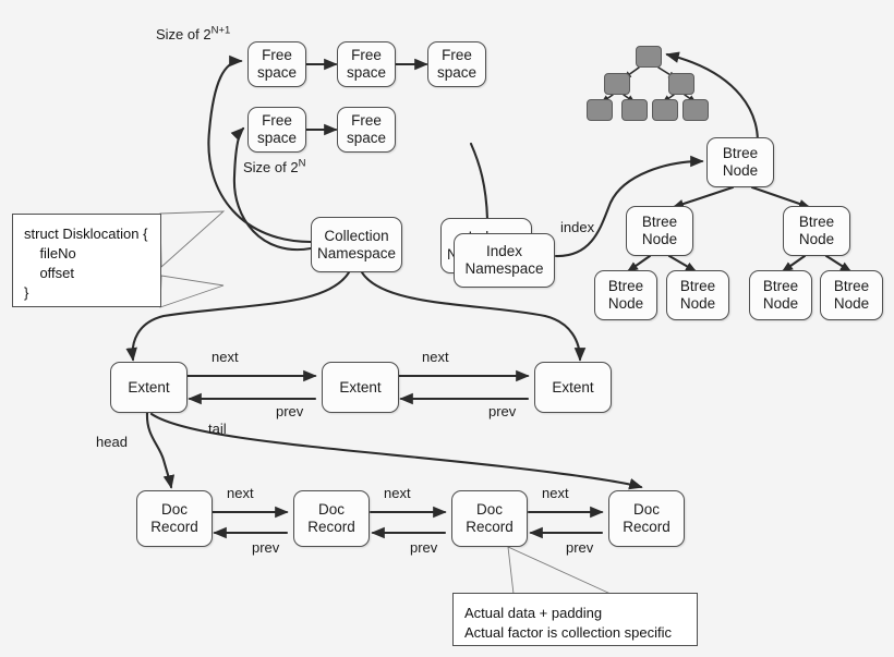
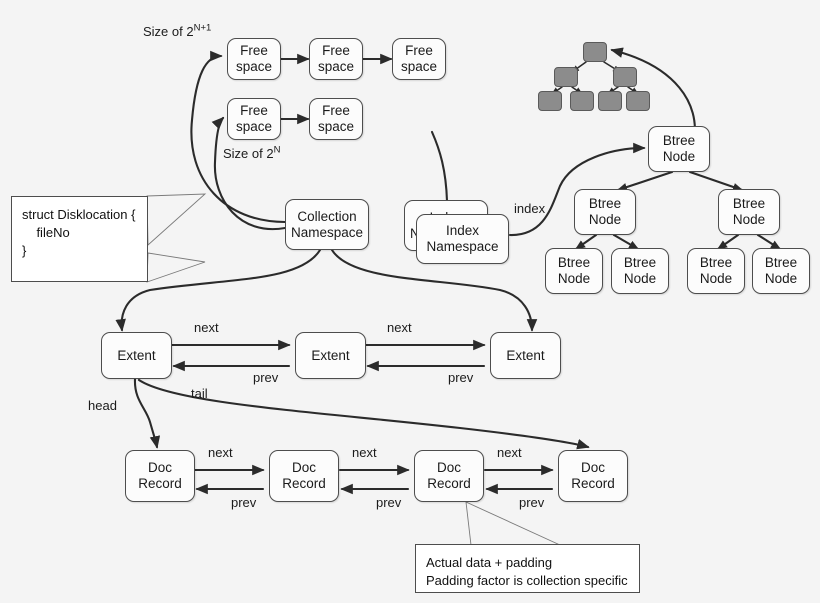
  Size of 2N+1
  Free
  space
  Free
  space
  Free
  space
  Free
  space
  Free
  space
  Size of 2N
  struct Disklocation {
  fileNo
- offset
  }
  Collection
  Namespace
  Index
  Namespace
  index
  Btree
  Node
  Btree
  Node
  Btree
  Node
  Btree
  Node
  Btree
  Node
  Btree
  Node
  Btree
  Node
  Extent
  Extent
  Extent
  next
  next
  prev
  prev
  head
  tail
  Doc
  Record
  Doc
  Record
  Doc
  Record
  Doc
  Record
  next
  next
  next
  prev
  prev
  prev
  Actual data + padding
- Actual factor is collection specific
+ Padding factor is collection specific
